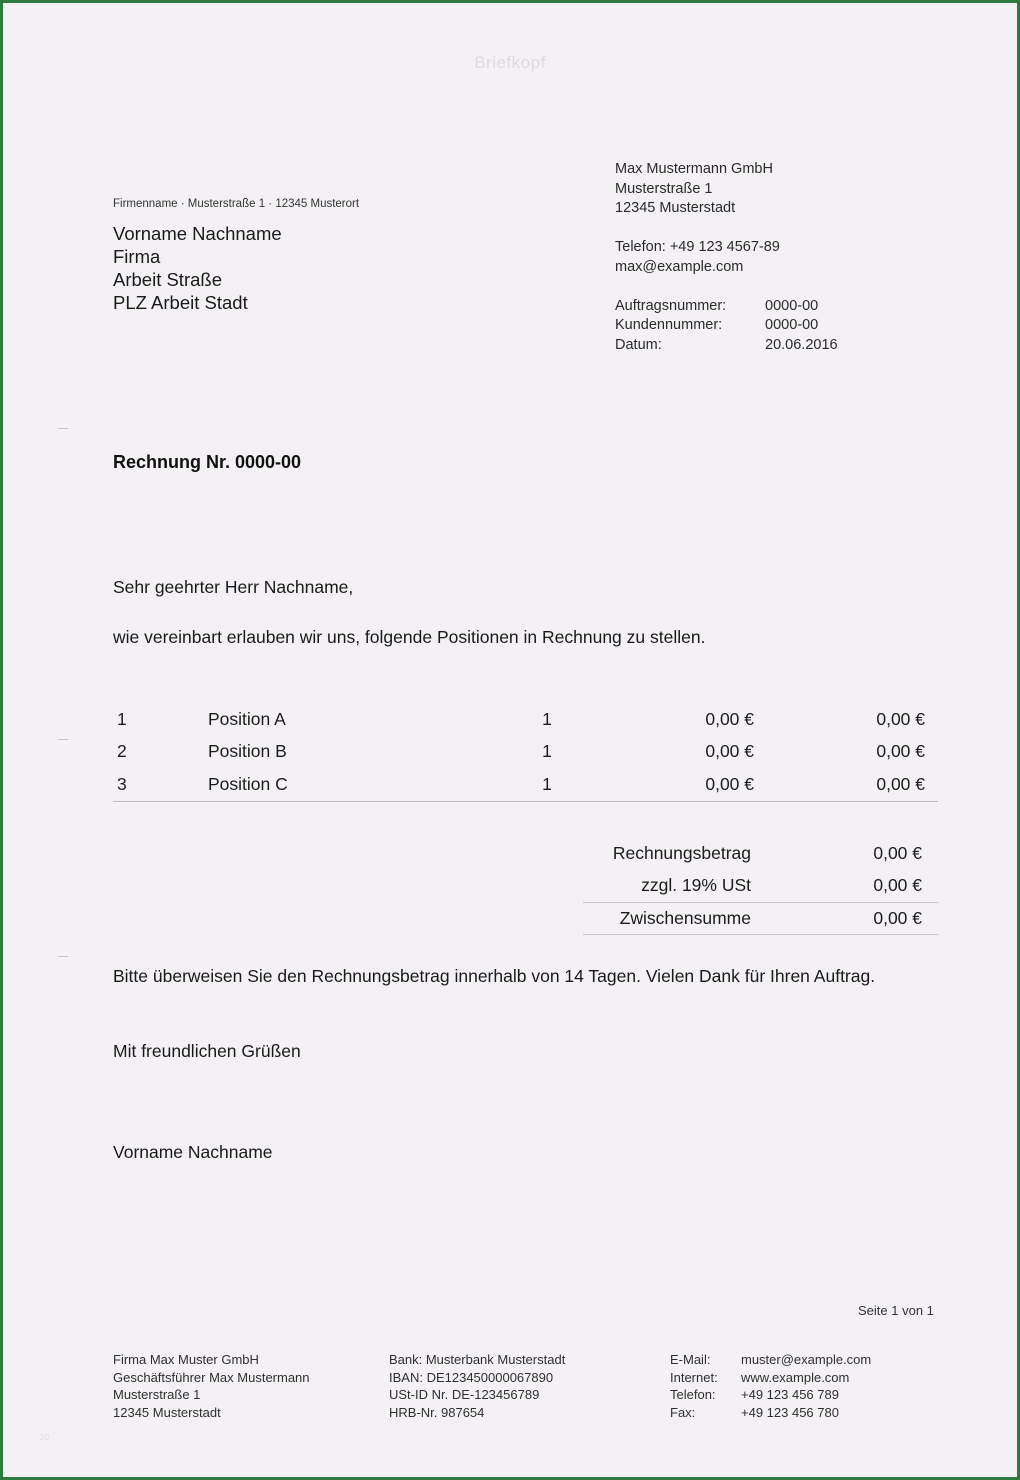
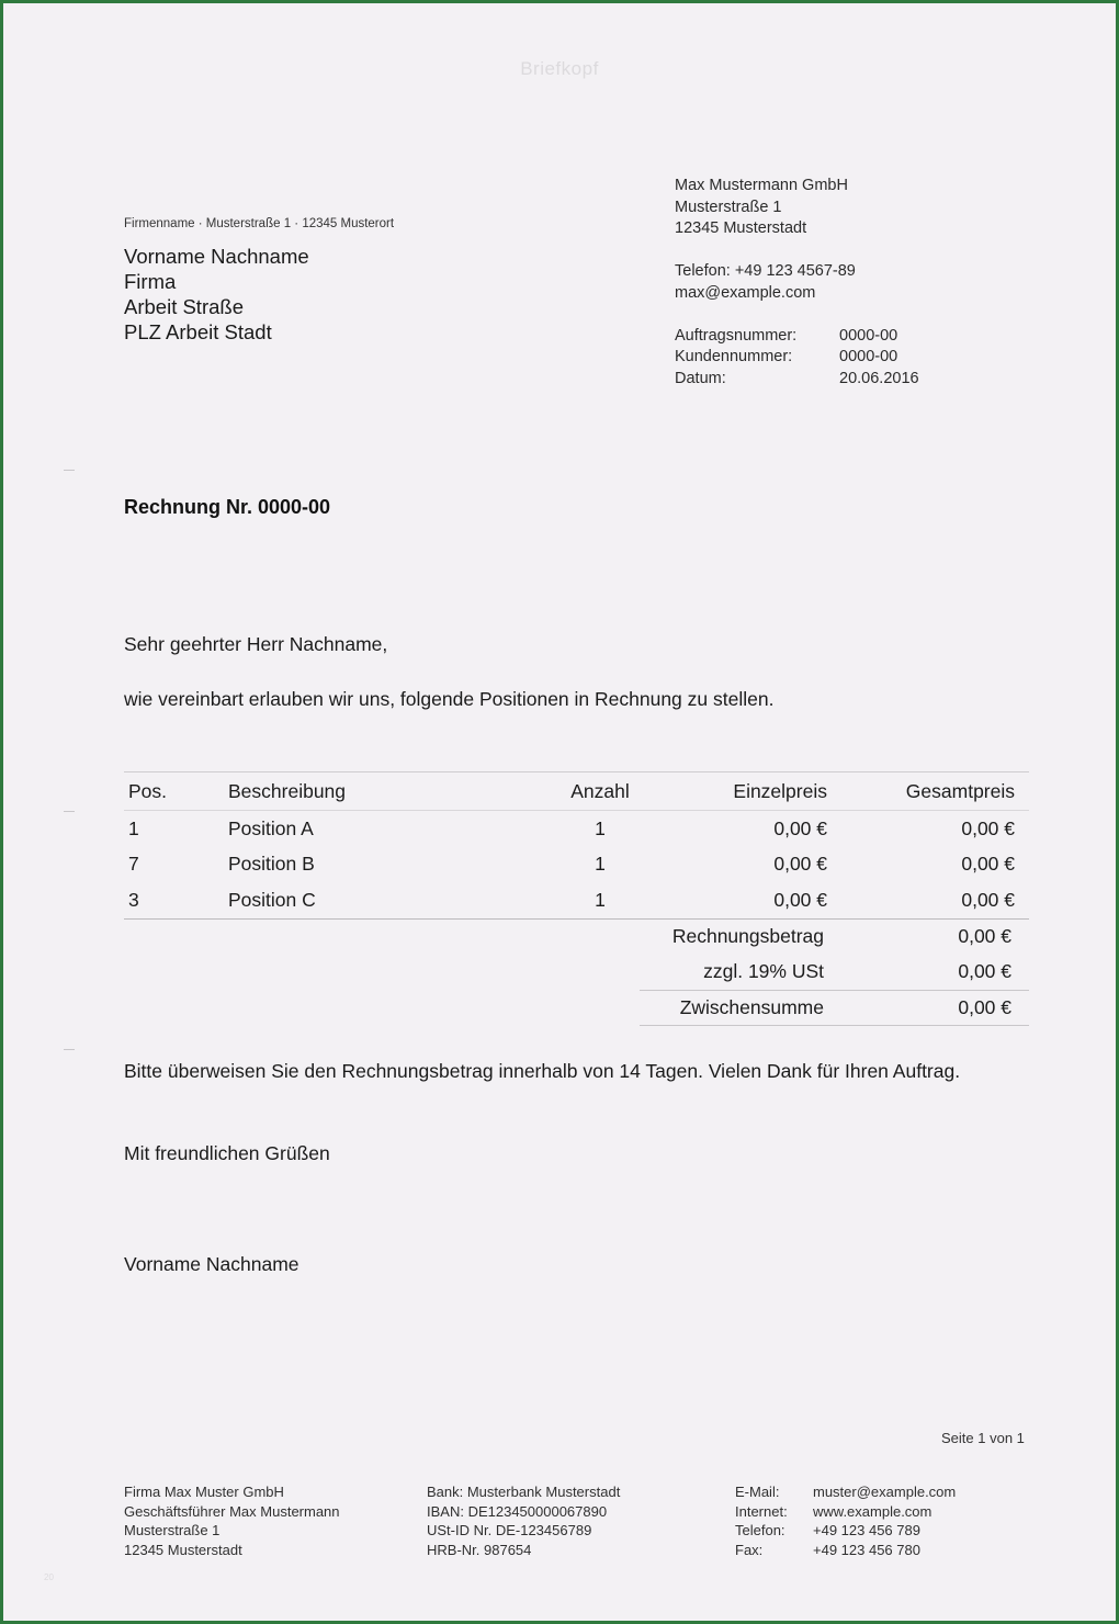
  Firmenname · Musterstraße 1 · 12345 Musterort
  Vorname Nachname
  Firma
  Arbeit Straße
  PLZ Arbeit Stadt
  Max Mustermann GmbH
  Musterstraße 1
  12345 Musterstadt
  Telefon: +49 123 4567-89
  max@example.com
  Auftragsnummer:
  0000-00
  Kundennummer:
  0000-00
  Datum:
  20.06.2016
  Rechnung Nr. 0000-00
  Sehr geehrter Herr Nachname,
  wie vereinbart erlauben wir uns, folgende Positionen in Rechnung zu stellen.
+ Pos.
+ Beschreibung
+ Anzahl
+ Einzelpreis
+ Gesamtpreis
  1
  Position A
  1
  0,00 €
  0,00 €
- 2
+ 7
  Position B
  1
  0,00 €
  0,00 €
  3
  Position C
  1
  0,00 €
  0,00 €
  Rechnungsbetrag
  0,00 €
  zzgl. 19% USt
  0,00 €
  Zwischensumme
  0,00 €
  Bitte überweisen Sie den Rechnungsbetrag innerhalb von 14 Tagen. Vielen Dank für Ihren Auftrag.
  Mit freundlichen Grüßen
  Vorname Nachname
  Seite 1 von 1
  Firma Max Muster GmbH
  Geschäftsführer Max Mustermann
  Musterstraße 1
  12345 Musterstadt
  Bank: Musterbank Musterstadt
  IBAN: DE123450000067890
  USt-ID Nr. DE-123456789
  HRB-Nr. 987654
  E-Mail:
  muster@example.com
  Internet:
  www.example.com
  Telefon:
  +49 123 456 789
  Fax:
  +49 123 456 780
